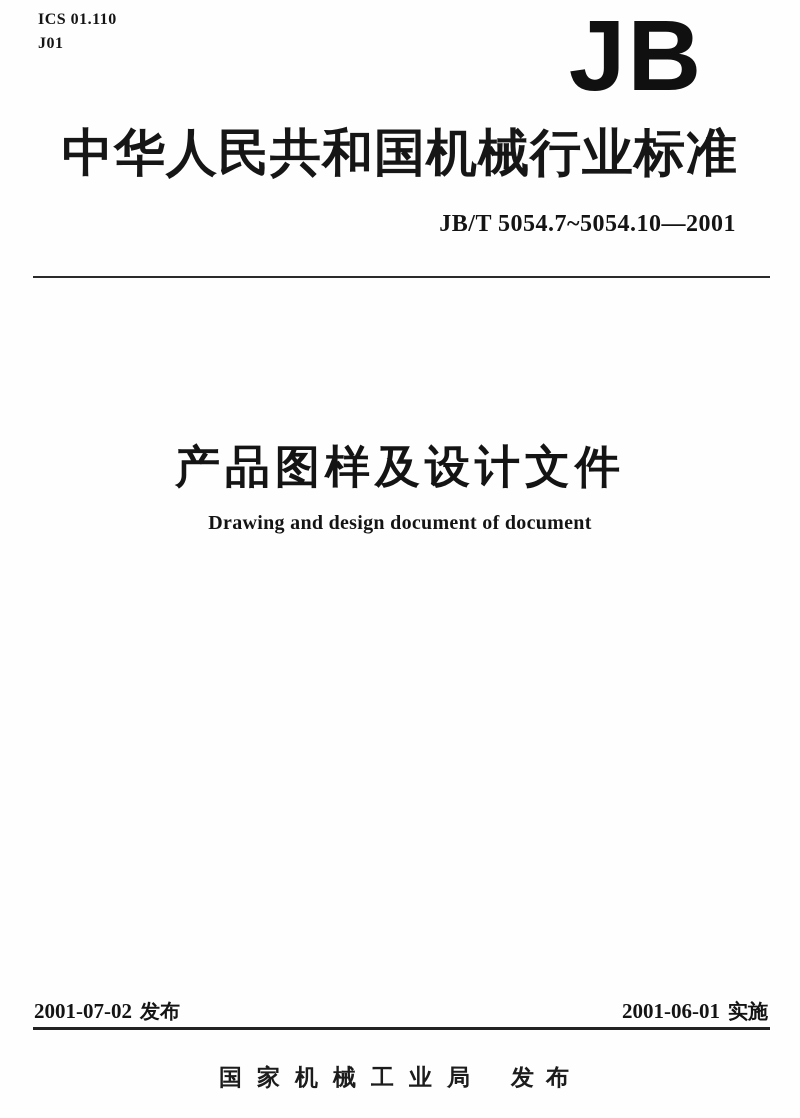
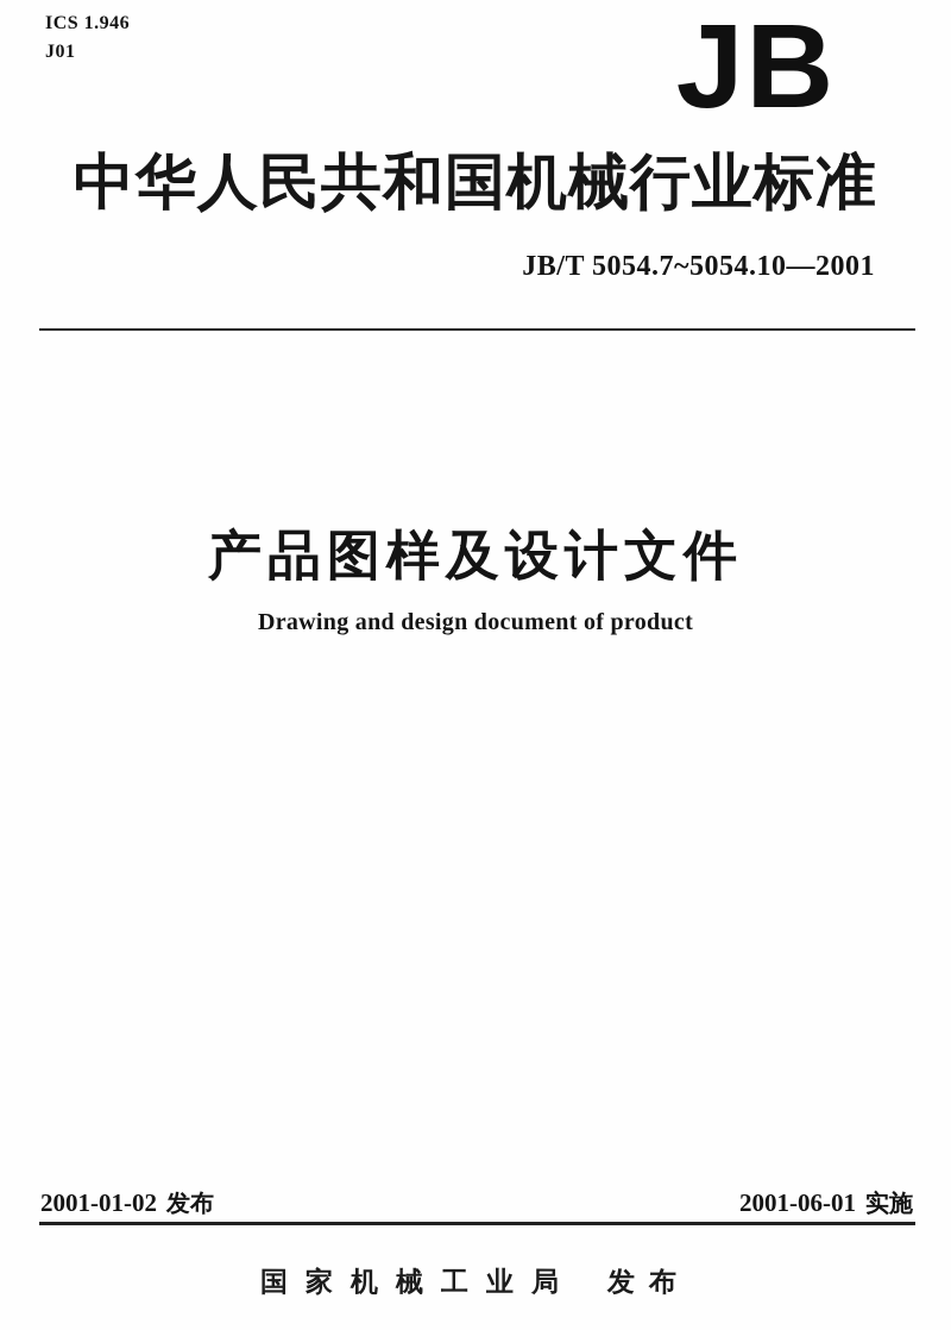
- ICS 01.110
+ ICS 1.946
  J01
  JB
  中华人民共和国机械行业标准
  JB/T 5054.7~5054.10—2001
  产品图样及设计文件
- Drawing and design document of document
+ Drawing and design document of product
- 2001-07-02 发布
+ 2001-01-02 发布
  2001-06-01 实施
  国家机械工业局 发布
